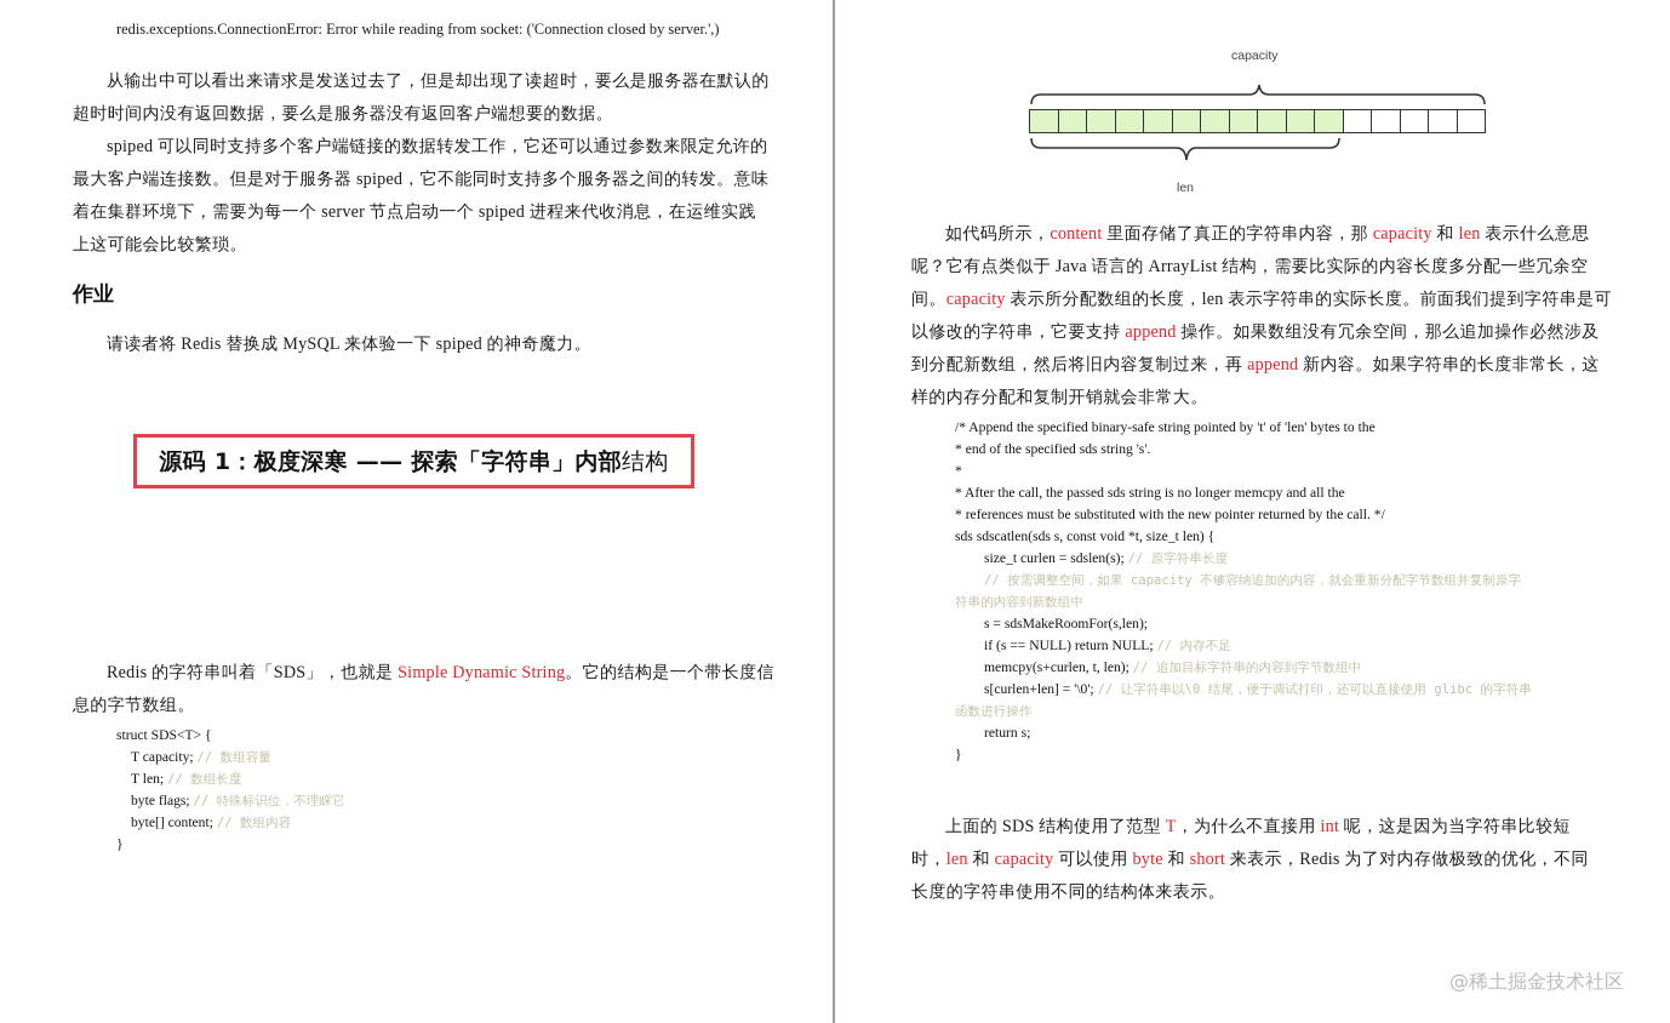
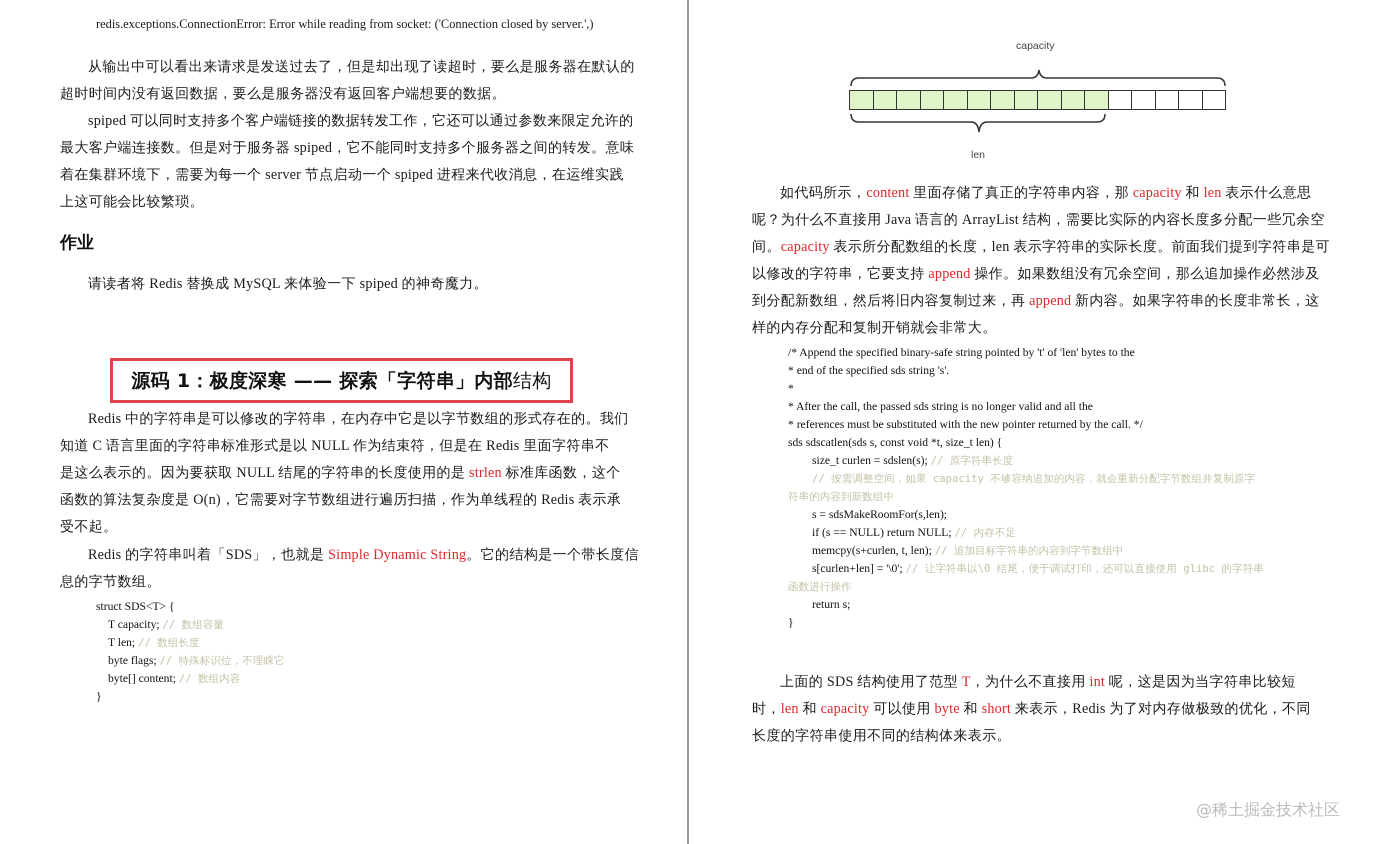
  redis.exceptions.ConnectionError: Error while reading from socket: ('Connection closed by server.',)
  从输出中可以看出来请求是发送过去了，但是却出现了读超时，要么是服务器在默认的
  超时时间内没有返回数据，要么是服务器没有返回客户端想要的数据。
  spiped 可以同时支持多个客户端链接的数据转发工作，它还可以通过参数来限定允许的
  最大客户端连接数。但是对于服务器 spiped，它不能同时支持多个服务器之间的转发。意味
  着在集群环境下，需要为每一个 server 节点启动一个 spiped 进程来代收消息，在运维实践
  上这可能会比较繁琐。
  作业
  请读者将 Redis 替换成 MySQL 来体验一下 spiped 的神奇魔力。
  源码 1：极度深寒 —— 探索「字符串」内部结构
+ Redis 中的字符串是可以修改的字符串，在内存中它是以字节数组的形式存在的。我们
+ 知道 C 语言里面的字符串标准形式是以 NULL 作为结束符，但是在 Redis 里面字符串不
+ 是这么表示的。因为要获取 NULL 结尾的字符串的长度使用的是 strlen 标准库函数，这个
+ 函数的算法复杂度是 O(n)，它需要对字节数组进行遍历扫描，作为单线程的 Redis 表示承
+ 受不起。
  Redis 的字符串叫着「SDS」，也就是 Simple Dynamic String。它的结构是一个带长度信
  息的字节数组。
  struct SDS<T> {
  T capacity; // 数组容量
  T len; // 数组长度
  byte flags; // 特殊标识位，不理睬它
  byte[] content; // 数组内容
  }
  capacity
  len
  如代码所示，content 里面存储了真正的字符串内容，那 capacity 和 len 表示什么意思
- 呢？它有点类似于 Java 语言的 ArrayList 结构，需要比实际的内容长度多分配一些冗余空
+ 呢？为什么不直接用 Java 语言的 ArrayList 结构，需要比实际的内容长度多分配一些冗余空
  间。capacity 表示所分配数组的长度，len 表示字符串的实际长度。前面我们提到字符串是可
  以修改的字符串，它要支持 append 操作。如果数组没有冗余空间，那么追加操作必然涉及
  到分配新数组，然后将旧内容复制过来，再 append 新内容。如果字符串的长度非常长，这
  样的内存分配和复制开销就会非常大。
  /* Append the specified binary-safe string pointed by 't' of 'len' bytes to the
  * end of the specified sds string 's'.
  *
- * After the call, the passed sds string is no longer memcpy and all the
+ * After the call, the passed sds string is no longer valid and all the
  * references must be substituted with the new pointer returned by the call. */
  sds sdscatlen(sds s, const void *t, size_t len) {
  size_t curlen = sdslen(s); // 原字符串长度
  // 按需调整空间，如果 capacity 不够容纳追加的内容，就会重新分配字节数组并复制原字
  符串的内容到新数组中
  s = sdsMakeRoomFor(s,len);
  if (s == NULL) return NULL; // 内存不足
  memcpy(s+curlen, t, len); // 追加目标字符串的内容到字节数组中
  s[curlen+len] = '\0'; // 让字符串以\0 结尾，便于调试打印，还可以直接使用 glibc 的字符串
  函数进行操作
  return s;
  }
  上面的 SDS 结构使用了范型 T，为什么不直接用 int 呢，这是因为当字符串比较短
  时，len 和 capacity 可以使用 byte 和 short 来表示，Redis 为了对内存做极致的优化，不同
  长度的字符串使用不同的结构体来表示。
  @稀土掘金技术社区
